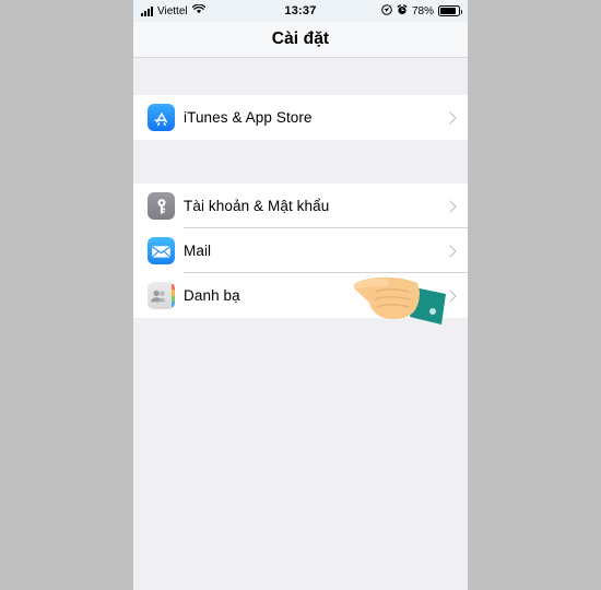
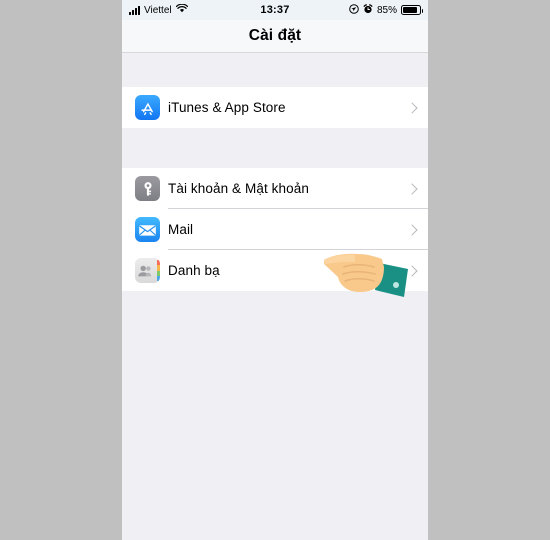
  Viettel
  13:37
- 78%
+ 85%
  Cài đặt
  iTunes & App Store
- Tài khoản & Mật khẩu
+ Tài khoản & Mật khoản
  Mail
  Danh bạ
